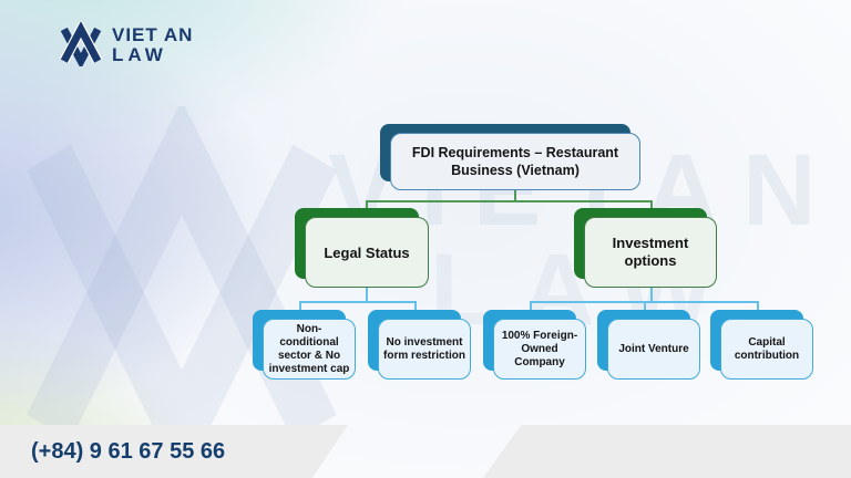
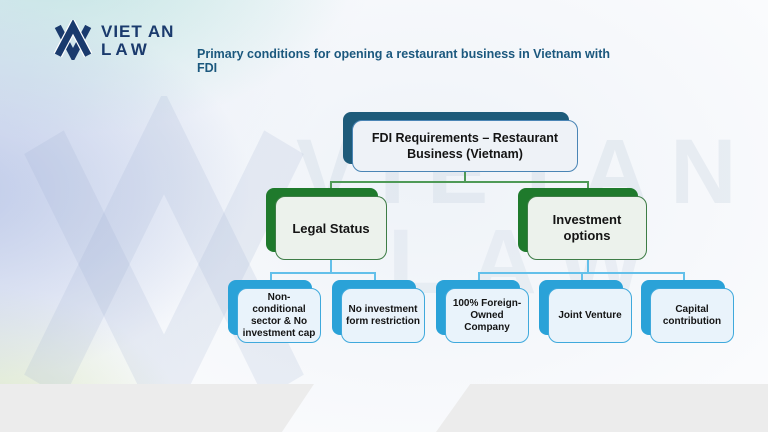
  VIETAN
  LAW
  VIET AN
  LAW
+ Primary conditions for opening a restaurant business in Vietnam with FDI
  FDI Requirements – Restaurant Business (Vietnam)
  Legal Status
  Investment options
  Non-conditional sector & No investment cap
  No investment form restriction
  100% Foreign-Owned Company
  Joint Venture
  Capital contribution
- (+84) 9 61 67 55 66
